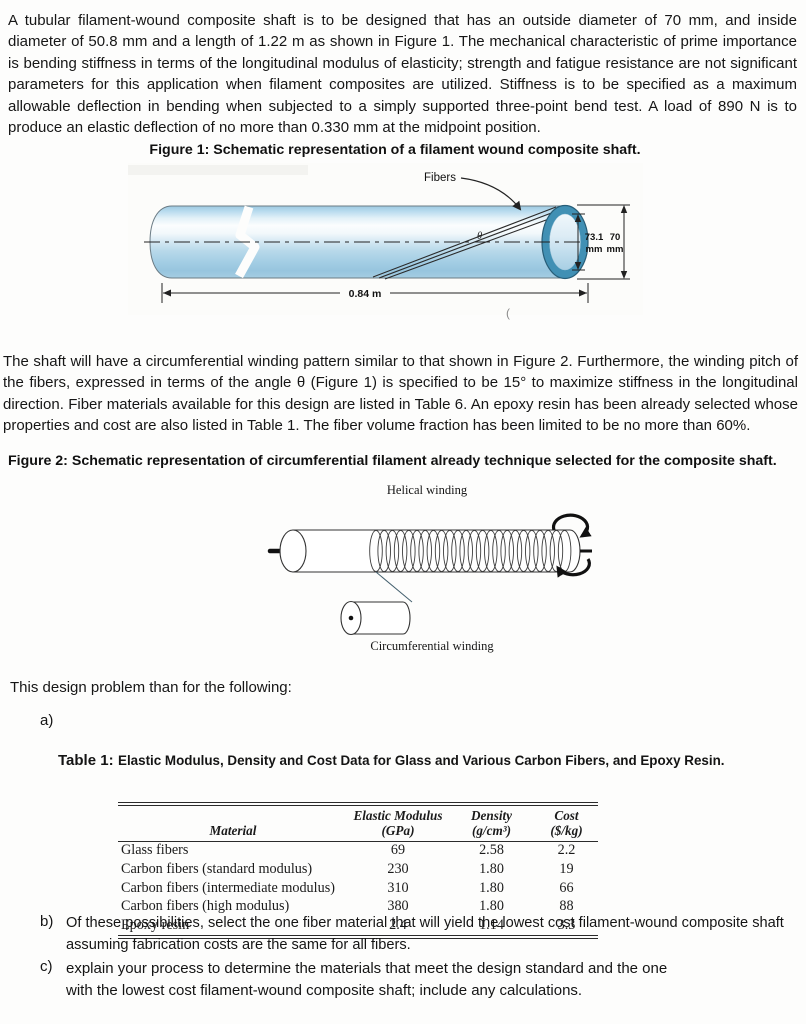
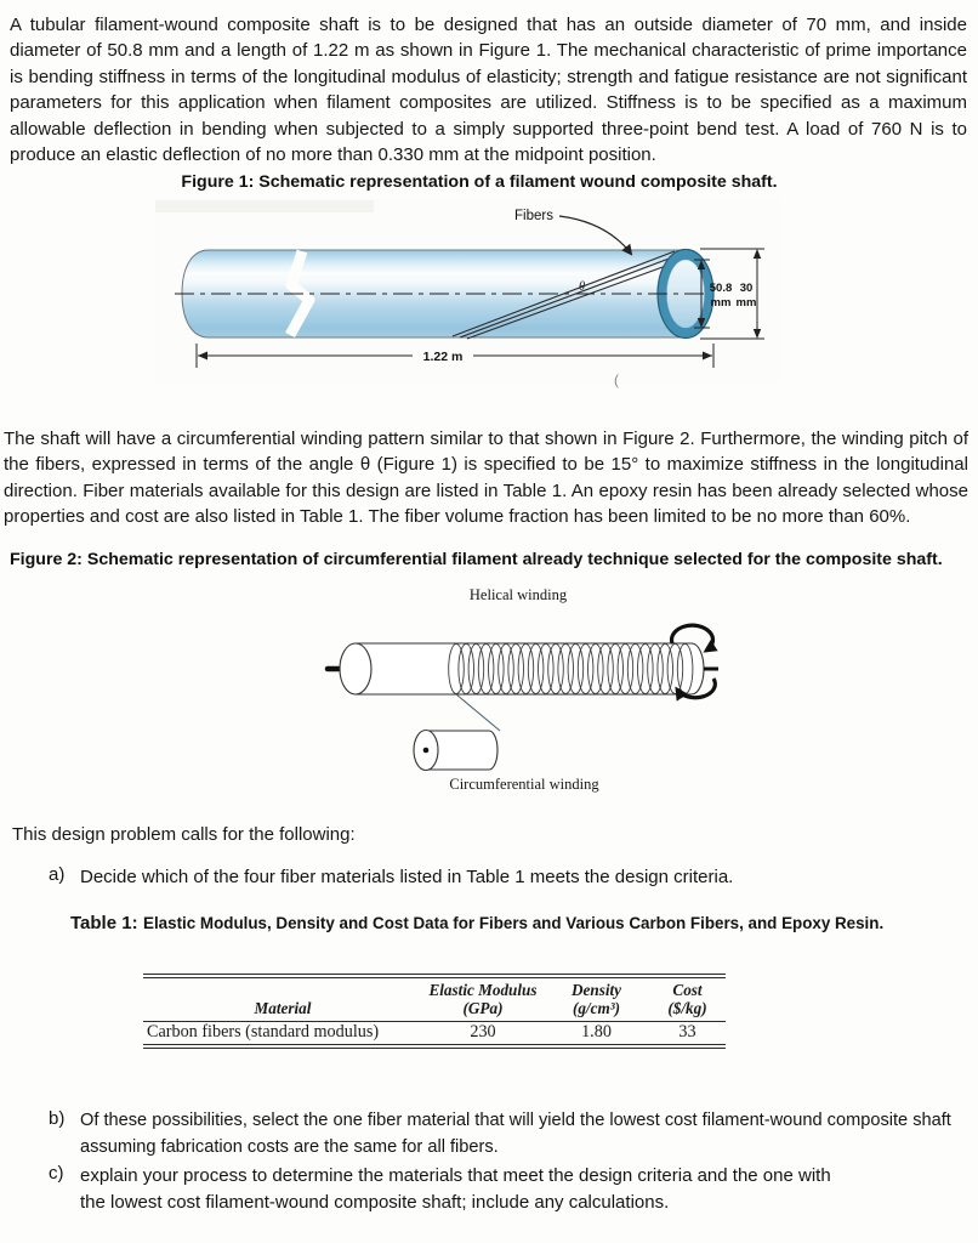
- A tubular filament-wound composite shaft is to be designed that has an outside diameter of 70 mm, and inside diameter of 50.8 mm and a length of 1.22 m as shown in Figure 1. The mechanical characteristic of prime importance is bending stiffness in terms of the longitudinal modulus of elasticity; strength and fatigue resistance are not significant parameters for this application when filament composites are utilized. Stiffness is to be specified as a maximum allowable deflection in bending when subjected to a simply supported three-point bend test. A load of 890 N is to produce an elastic deflection of no more than 0.330 mm at the midpoint position.
+ A tubular filament-wound composite shaft is to be designed that has an outside diameter of 70 mm, and inside diameter of 50.8 mm and a length of 1.22 m as shown in Figure 1. The mechanical characteristic of prime importance is bending stiffness in terms of the longitudinal modulus of elasticity; strength and fatigue resistance are not significant parameters for this application when filament composites are utilized. Stiffness is to be specified as a maximum allowable deflection in bending when subjected to a simply supported three-point bend test. A load of 760 N is to produce an elastic deflection of no more than 0.330 mm at the midpoint position.
  Figure 1: Schematic representation of a filament wound composite shaft.
  θ
  Fibers
- 73.1
+ 50.8
  mm
- 70
+ 30
  mm
- 0.84 m
+ 1.22 m
- The shaft will have a circumferential winding pattern similar to that shown in Figure 2. Furthermore, the winding pitch of the fibers, expressed in terms of the angle θ (Figure 1) is specified to be 15° to maximize stiffness in the longitudinal direction. Fiber materials available for this design are listed in Table 6. An epoxy resin has been already selected whose properties and cost are also listed in Table 1. The fiber volume fraction has been limited to be no more than 60%.
+ The shaft will have a circumferential winding pattern similar to that shown in Figure 2. Furthermore, the winding pitch of the fibers, expressed in terms of the angle θ (Figure 1) is specified to be 15° to maximize stiffness in the longitudinal direction. Fiber materials available for this design are listed in Table 1. An epoxy resin has been already selected whose properties and cost are also listed in Table 1. The fiber volume fraction has been limited to be no more than 60%.
  Figure 2: Schematic representation of circumferential filament already technique selected for the composite shaft.
  Helical winding
  Circumferential winding
- This design problem than for the following:
+ This design problem calls for the following:
  a)
+ Decide which of the four fiber materials listed in Table 1 meets the design criteria.
- Table 1: Elastic Modulus, Density and Cost Data for Glass and Various Carbon Fibers, and Epoxy Resin.
+ Table 1: Elastic Modulus, Density and Cost Data for Fibers and Various Carbon Fibers, and Epoxy Resin.
  Material	Elastic Modulus (GPa)	Density (g/cm³)	Cost ($/kg)
- Glass fibers	69	2.58	2.2
- Carbon fibers (standard modulus)	230	1.80	19
+ Carbon fibers (standard modulus)	230	1.80	33
- Carbon fibers (intermediate modulus)	310	1.80	66
- Carbon fibers (high modulus)	380	1.80	88
- Epoxy resin	2.4	1.14	3.3
  b)
  Of these possibilities, select the one fiber material that will yield the lowest cost filament-wound composite shaft assuming fabrication costs are the same for all fibers.
  c)
- explain your process to determine the materials that meet the design standard and the one with the lowest cost filament-wound composite shaft; include any calculations.
+ explain your process to determine the materials that meet the design criteria and the one with the lowest cost filament-wound composite shaft; include any calculations.
  (
